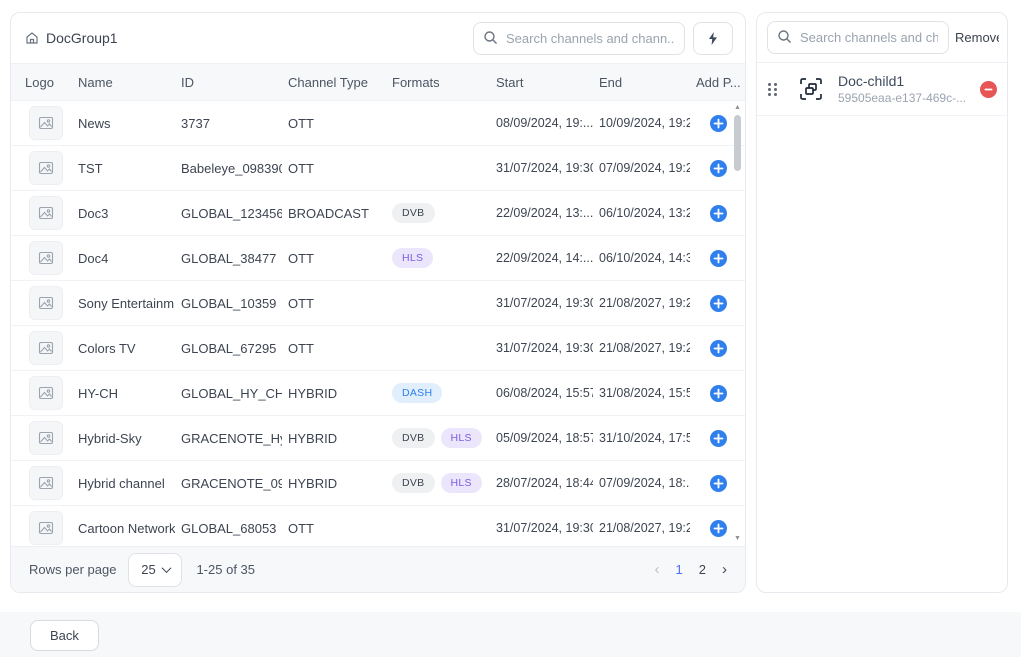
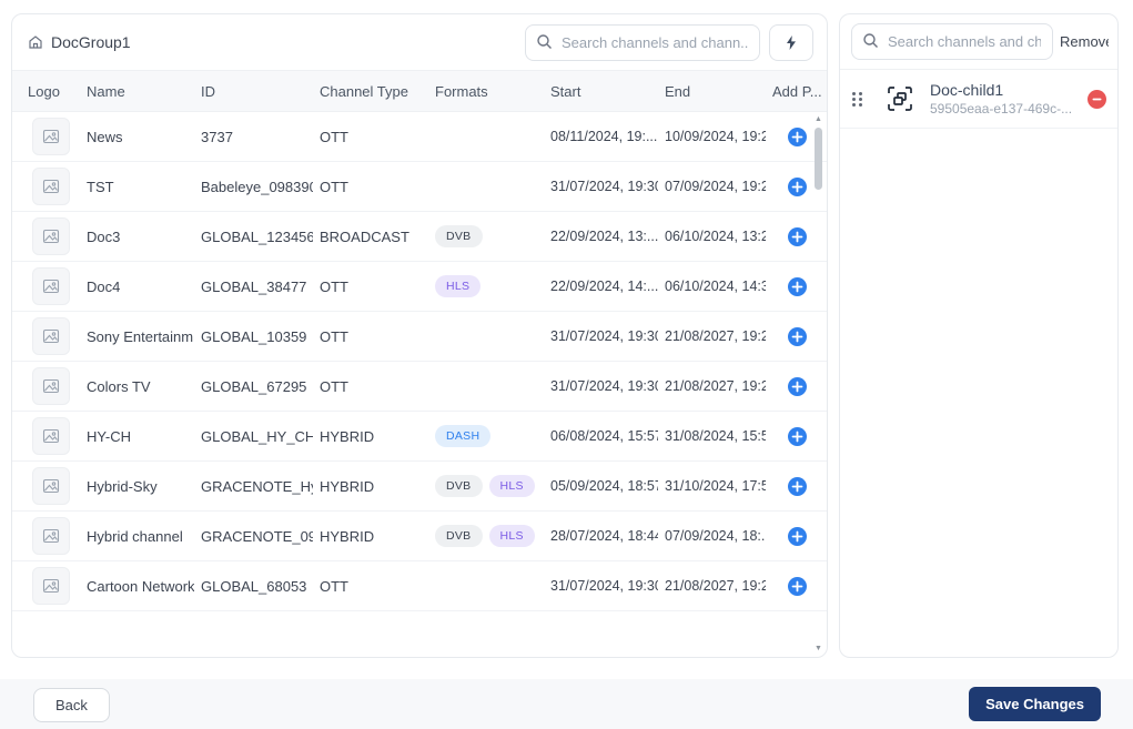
  DocGroup1
  Search channels and chann..
  Logo
  Name
  ID
  Channel Type
  Formats
  Start
  End
  Add P...
  News
  3737
  OTT
- 08/09/2024, 19:...
+ 08/11/2024, 19:...
  10/09/2024, 19:2
  TST
  Babeleye_09839
  OTT
  31/07/2024, 19:3
  07/09/2024, 19:2
  Doc3
  GLOBAL_123456
  BROADCAST
  DVB
  22/09/2024, 13:...
  06/10/2024, 13:2
  Doc4
  GLOBAL_38477
  OTT
  HLS
  22/09/2024, 14:...
  06/10/2024, 14:3
  Sony Entertainm
  GLOBAL_10359
  OTT
  31/07/2024, 19:3
  21/08/2027, 19:2
  Colors TV
  GLOBAL_67295
  OTT
  31/07/2024, 19:3
  21/08/2027, 19:2
  HY-CH
  GLOBAL_HY_CH
  HYBRID
  DASH
  06/08/2024, 15:5
  31/08/2024, 15:5
  Hybrid-Sky
  GRACENOTE_H
  HYBRID
  DVB
  HLS
  05/09/2024, 18:5
  31/10/2024, 17:5
  Hybrid channel
  GRACENOTE_09
  HYBRID
  DVB
  HLS
  28/07/2024, 18:4
  07/09/2024, 18:.
  Cartoon Network
  GLOBAL_68053
  OTT
  31/07/2024, 19:3
  21/08/2027, 19:2
- Rows per page
- 25
- 1-25 of 35
- ‹
- 1
- 2
- ›
  Search channels and ch
  Doc-child1
  59505eaa-e137-469c-...
  Back
+ Save Changes
